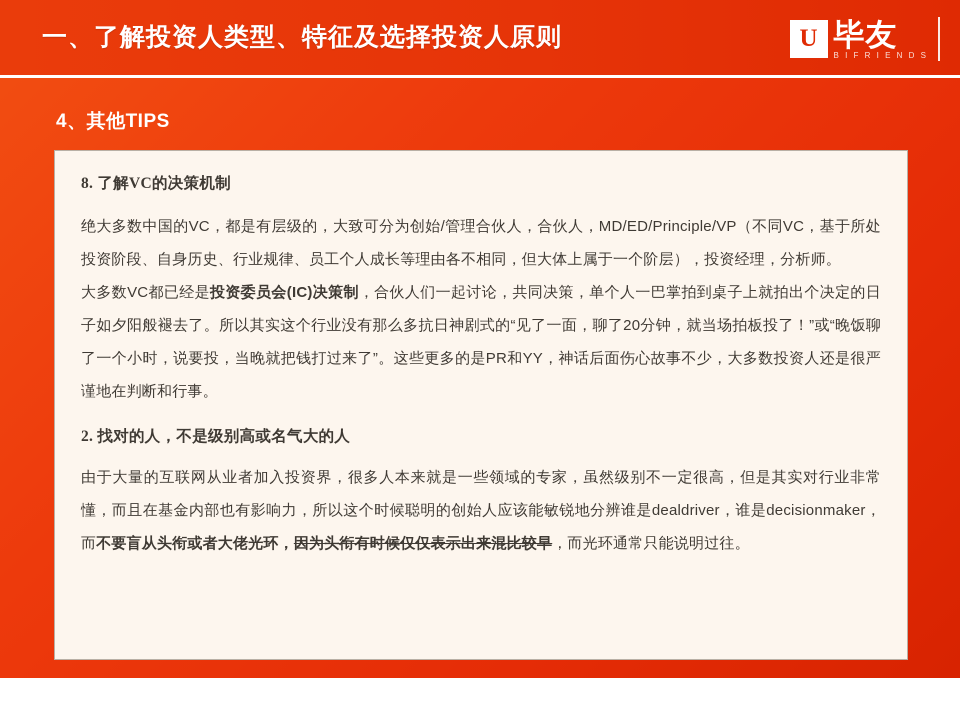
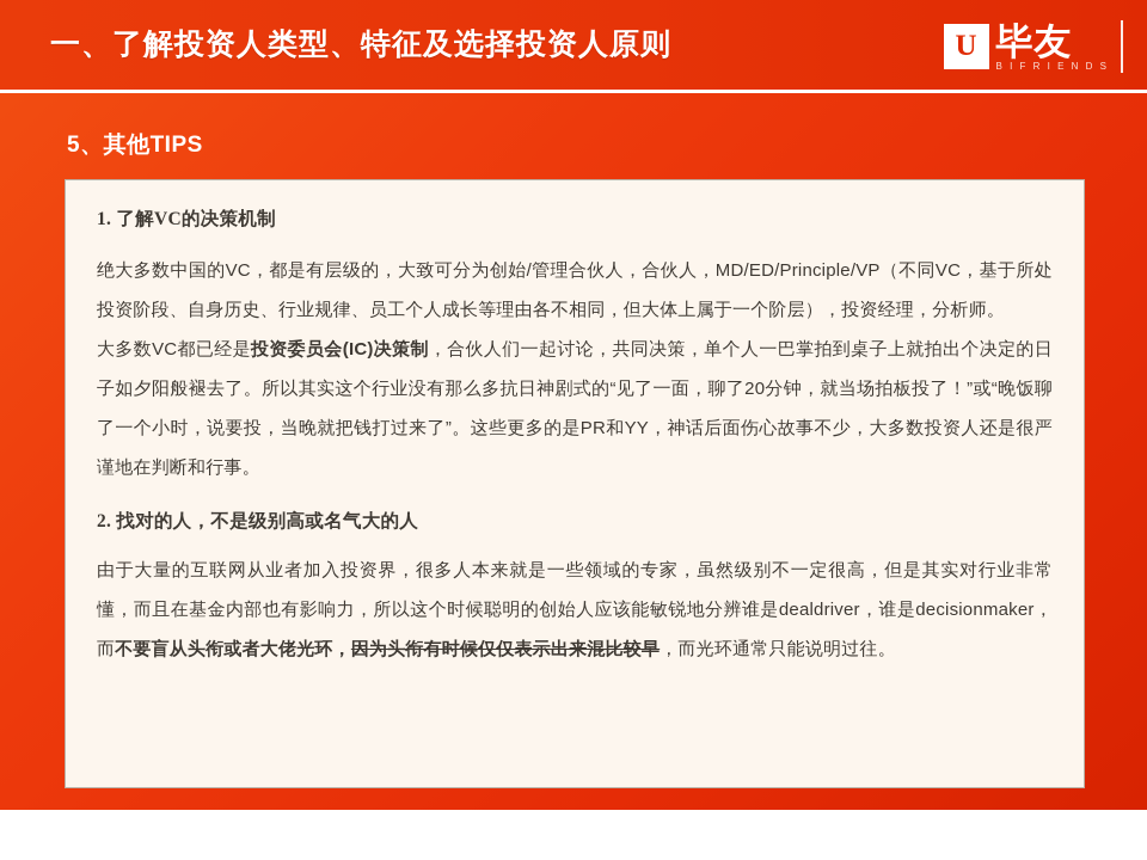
  一、了解投资人类型、特征及选择投资人原则
  U
  毕友
  B I F R I E N D S
- 4、其他TIPS
+ 5、其他TIPS
- 8. 了解VC的决策机制
+ 1. 了解VC的决策机制
  绝大多数中国的VC，都是有层级的，大致可分为创始/管理合伙人，合伙人，MD/ED/Principle/VP（不同VC，基于所处投资阶段、自身历史、行业规律、员工个人成长等理由各不相同，但大体上属于一个阶层），投资经理，分析师。
  大多数VC都已经是投资委员会(IC)决策制，合伙人们一起讨论，共同决策，单个人一巴掌拍到桌子上就拍出个决定的日子如夕阳般褪去了。所以其实这个行业没有那么多抗日神剧式的“见了一面，聊了20分钟，就当场拍板投了！”或“晚饭聊了一个小时，说要投，当晚就把钱打过来了”。这些更多的是PR和YY，神话后面伤心故事不少，大多数投资人还是很严谨地在判断和行事。
  2. 找对的人，不是级别高或名气大的人
  由于大量的互联网从业者加入投资界，很多人本来就是一些领域的专家，虽然级别不一定很高，但是其实对行业非常懂，而且在基金内部也有影响力，所以这个时候聪明的创始人应该能敏锐地分辨谁是dealdriver，谁是decisionmaker，而不要盲从头衔或者大佬光环，因为头衔有时候仅仅表示出来混比较早，而光环通常只能说明过往。
